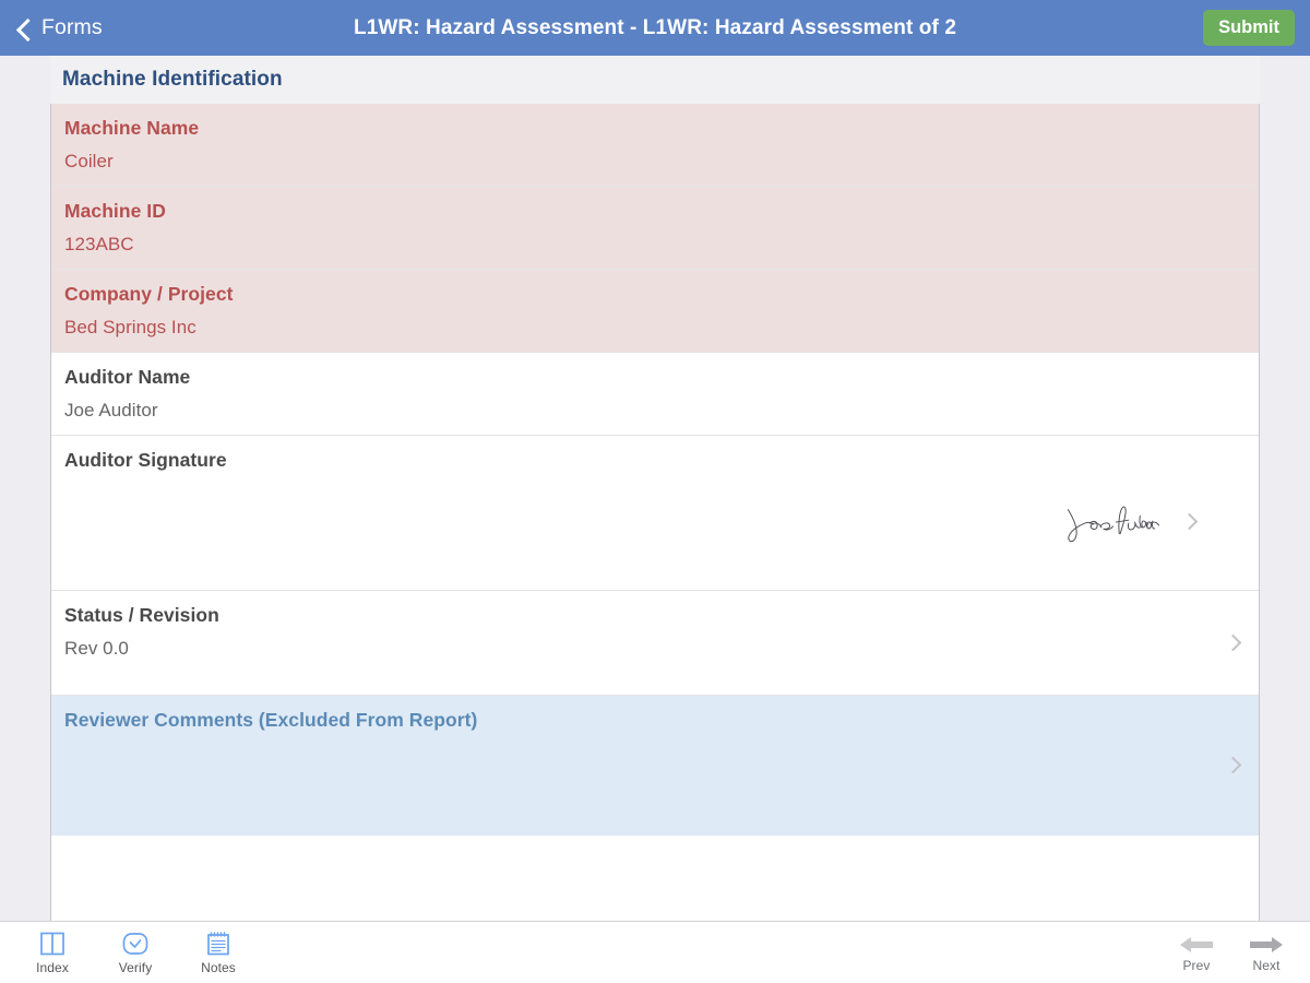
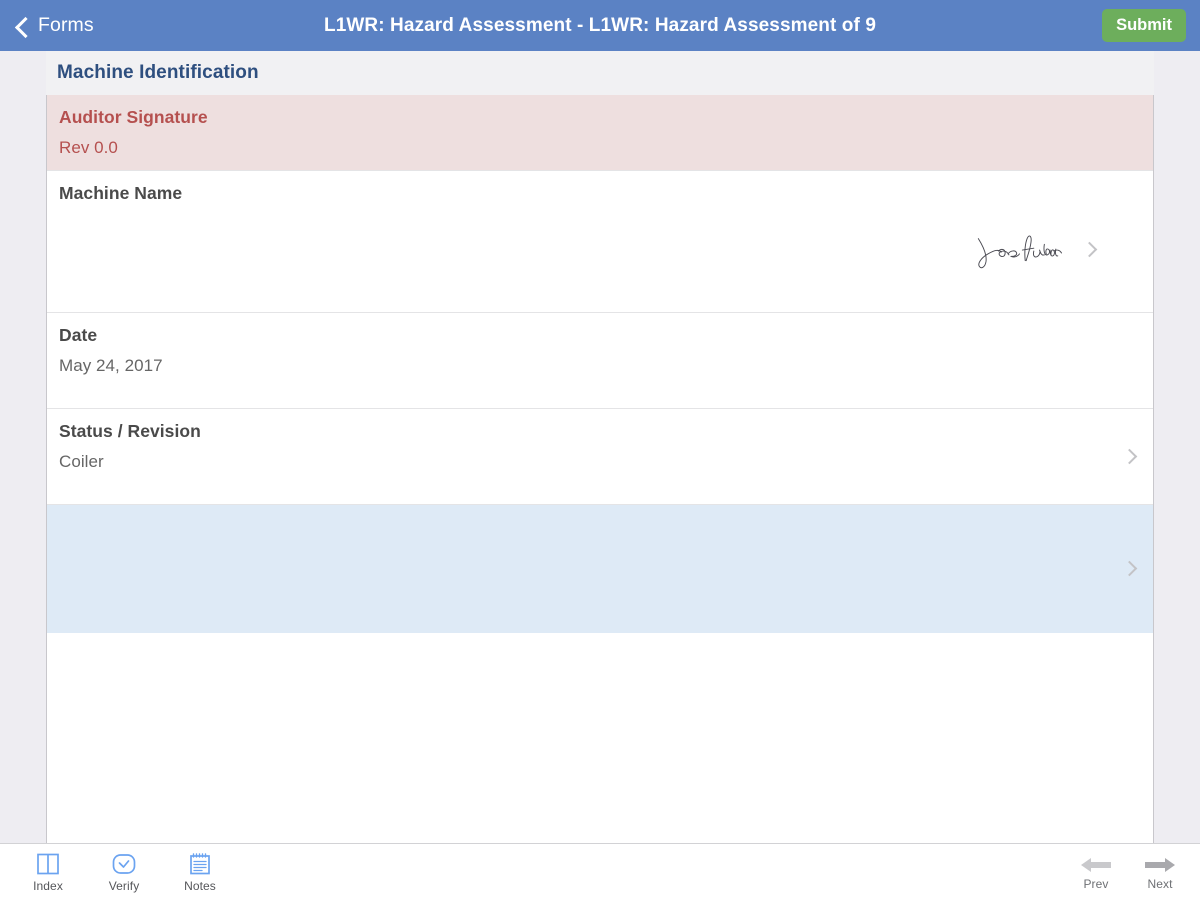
  Forms
- L1WR: Hazard Assessment - L1WR: Hazard Assessment of 2
+ L1WR: Hazard Assessment - L1WR: Hazard Assessment of 9
  Submit
  Machine Identification
- Machine Name
+ Auditor Signature
- Coiler
+ Rev 0.0
- Machine ID
- 123ABC
- Company / Project
- Bed Springs Inc
- Auditor Name
- Joe Auditor
- Auditor Signature
+ Machine Name
+ Date
+ May 24, 2017
  Status / Revision
- Rev 0.0
+ Coiler
- Reviewer Comments (Excluded From Report)
  Index
  Verify
  Notes
  Prev
  Next
